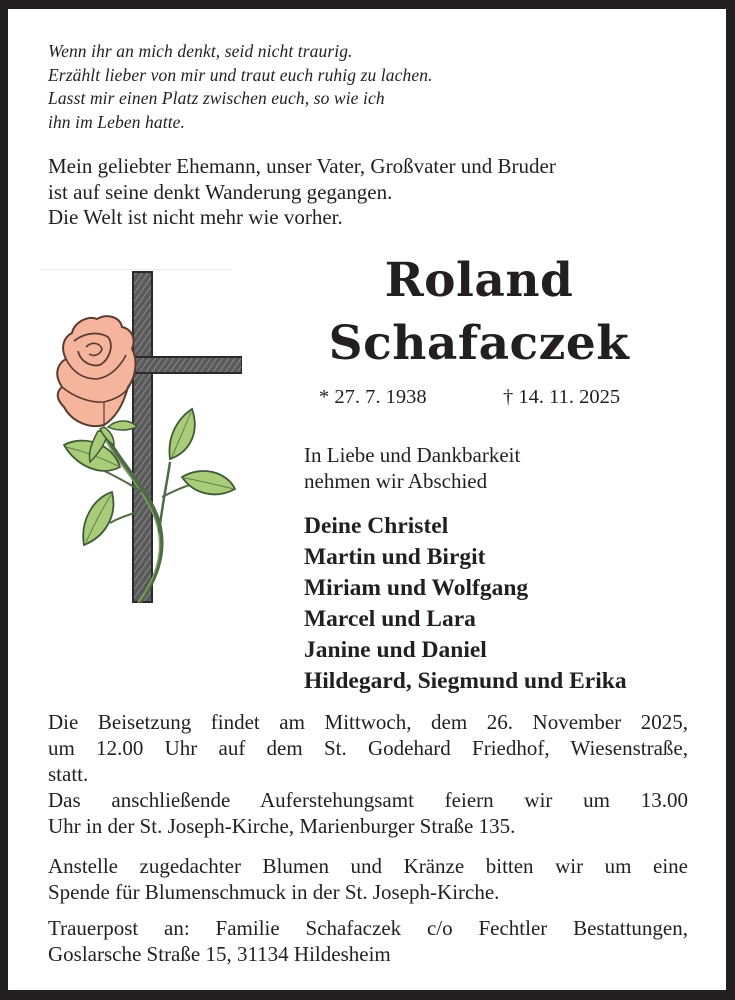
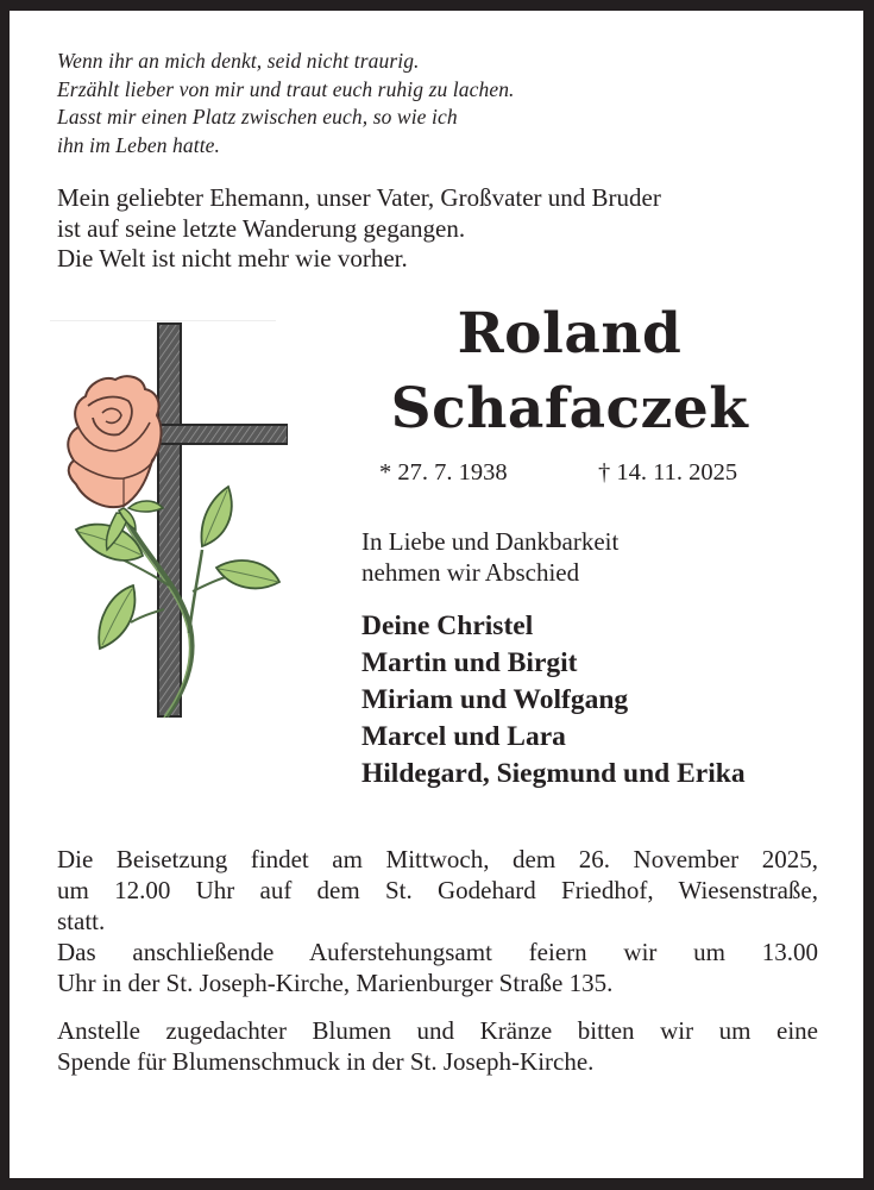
  Wenn ihr an mich denkt, seid nicht traurig.
  Erzählt lieber von mir und traut euch ruhig zu lachen.
  Lasst mir einen Platz zwischen euch, so wie ich
  ihn im Leben hatte.
  Mein geliebter Ehemann, unser Vater, Großvater und Bruder
- ist auf seine denkt Wanderung gegangen.
+ ist auf seine letzte Wanderung gegangen.
  Die Welt ist nicht mehr wie vorher.
  Roland
  Schafaczek
  * 27. 7. 1938
  † 14. 11. 2025
  In Liebe und Dankbarkeit
  nehmen wir Abschied
  Deine Christel
  Martin und Birgit
  Miriam und Wolfgang
  Marcel und Lara
- Janine und Daniel
  Hildegard, Siegmund und Erika
  Die Beisetzung findet am Mittwoch, dem 26. November 2025,
  um 12.00 Uhr auf dem St. Godehard Friedhof, Wiesenstraße,
  statt.
  Das anschließende Auferstehungsamt feiern wir um 13.00
  Uhr in der St. Joseph-Kirche, Marienburger Straße 135.
  Anstelle zugedachter Blumen und Kränze bitten wir um eine
  Spende für Blumenschmuck in der St. Joseph-Kirche.
- Trauerpost an: Familie Schafaczek c/o Fechtler Bestattungen,
- Goslarsche Straße 15, 31134 Hildesheim
